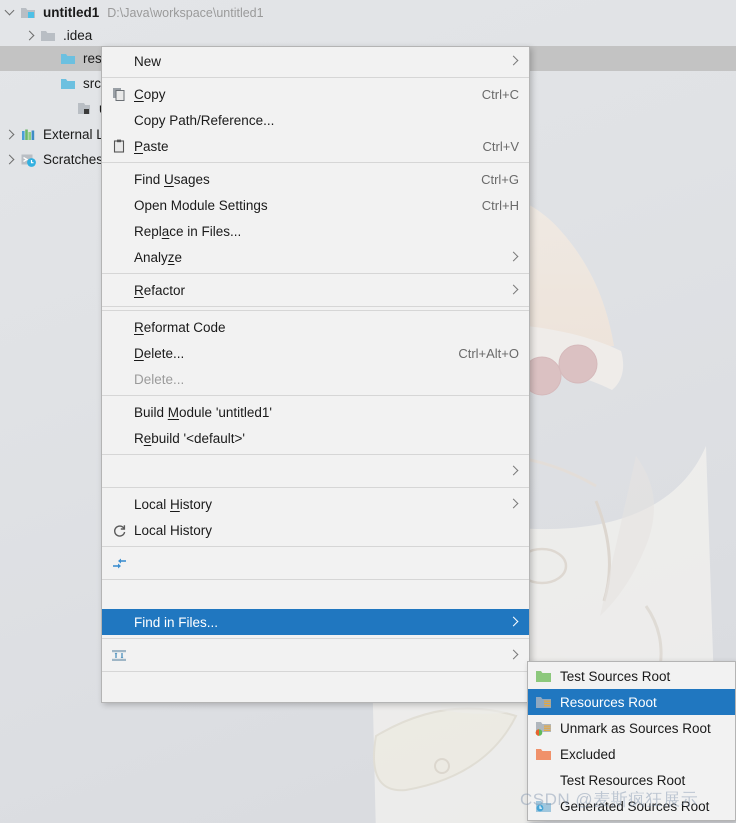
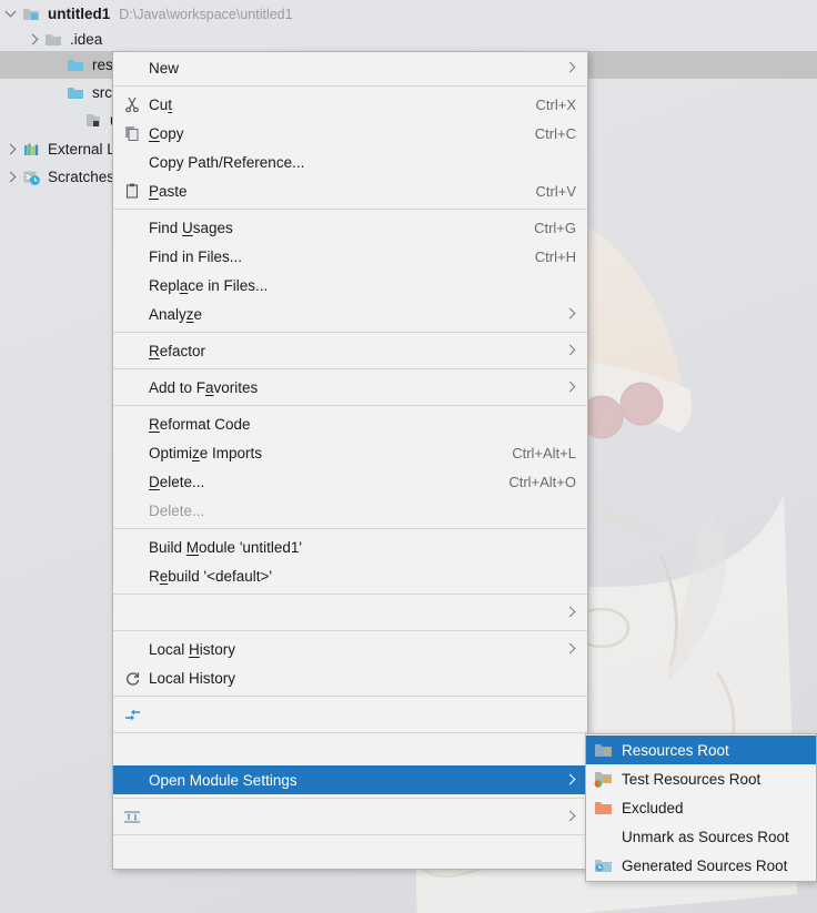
  untitled1
  D:\Java\workspace\untitled1
  .idea
  src
  New
+ Cut
+ Ctrl+X
  Copy
  Ctrl+C
  Copy Path/Reference...
  Paste
  Ctrl+V
  Find Usages
  Ctrl+G
- Open Module Settings
+ Find in Files...
  Ctrl+H
  Replace in Files...
  Analyze
  Refactor
+ Add to Favorites
  Reformat Code
+ Optimize Imports
+ Ctrl+Alt+L
  Delete...
  Ctrl+Alt+O
  Delete...
  Build Module 'untitled1'
  Rebuild '<default>'
  Local History
  Local History
- Find in Files...
+ Open Module Settings
- Test Sources Root
  Resources Root
- Unmark as Sources Root
+ Test Resources Root
  Excluded
- Test Resources Root
+ Unmark as Sources Root
  Generated Sources Root
- CSDN @麦斯疯狂展示
